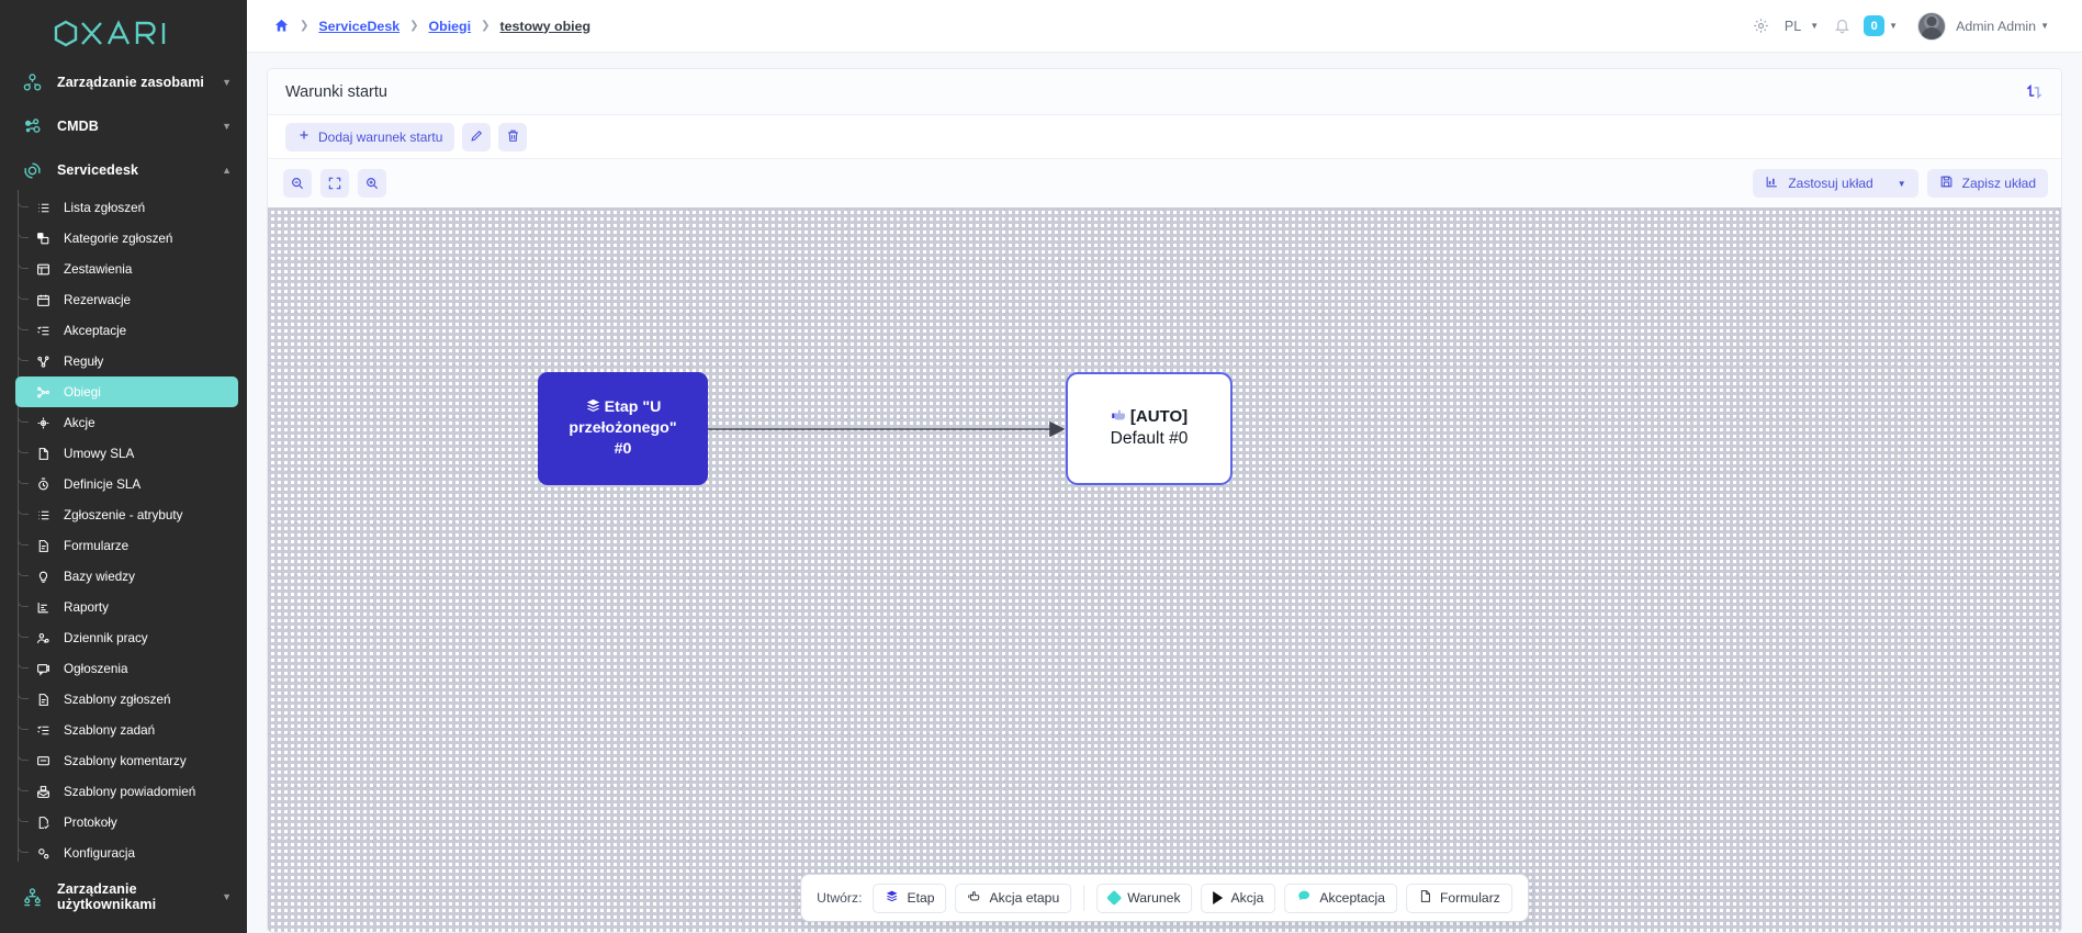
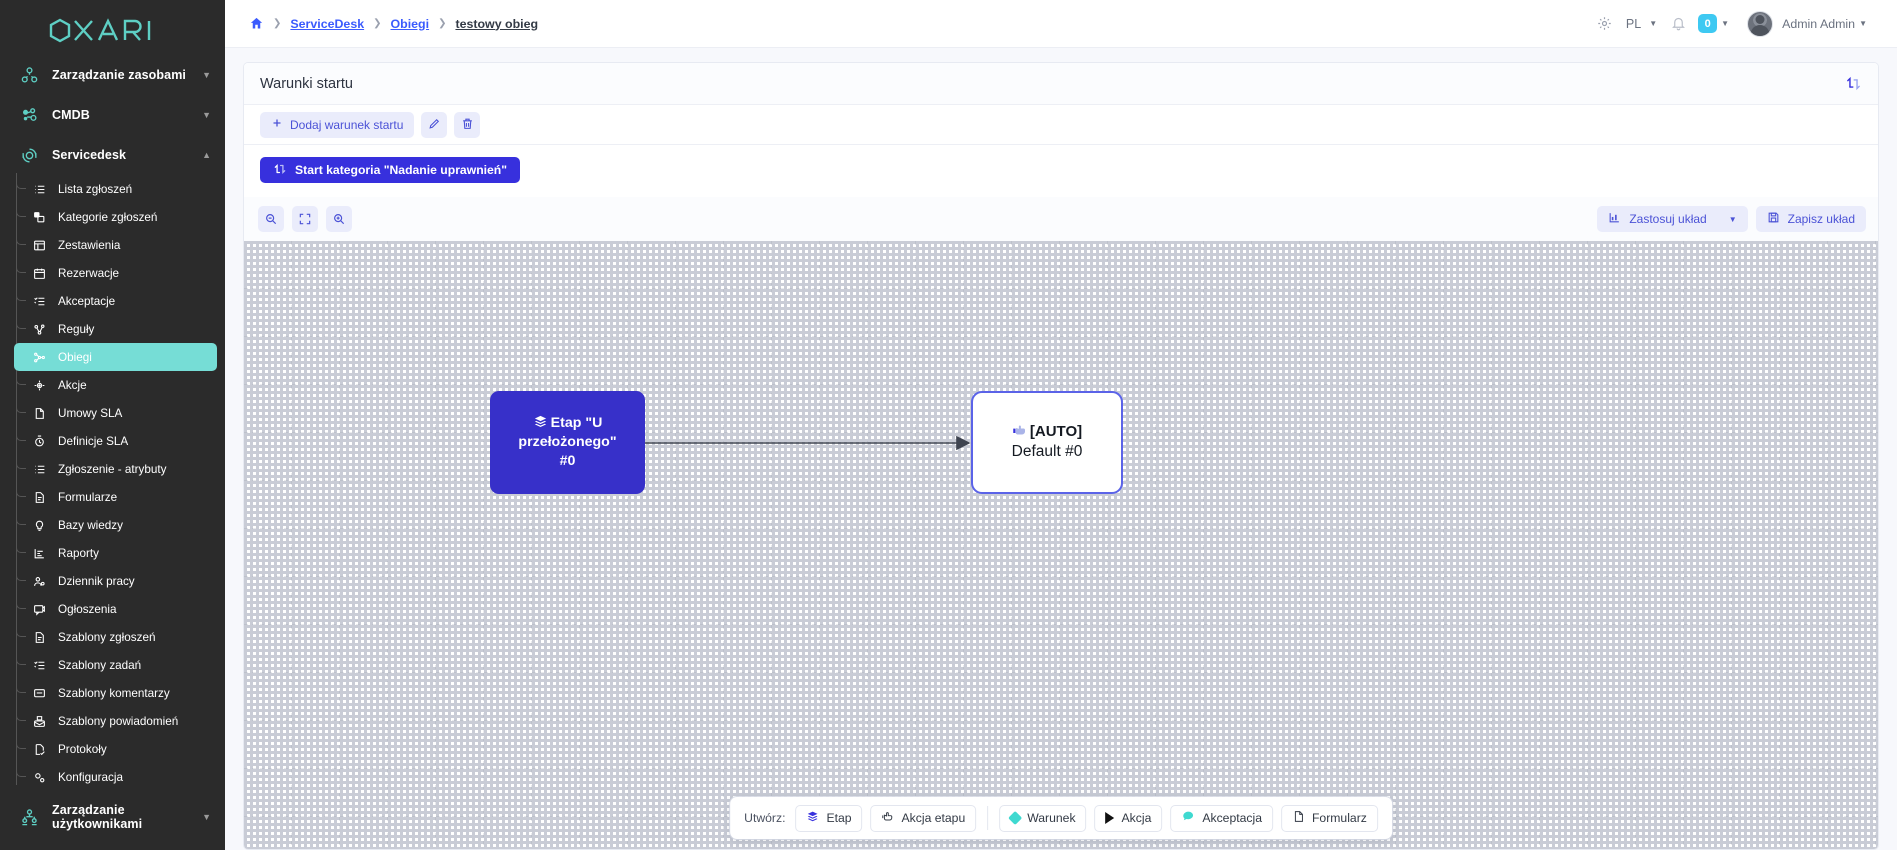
  Zarządzanie zasobami
  ▼
  CMDB
  ▼
  Servicedesk
  ▲
  Lista zgłoszeń
  Kategorie zgłoszeń
  Zestawienia
  Rezerwacje
  Akceptacje
  Reguły
  Obiegi
  Akcje
  Umowy SLA
  Definicje SLA
  Zgłoszenie - atrybuty
  Formularze
  Bazy wiedzy
  Raporty
  Dziennik pracy
  Ogłoszenia
  Szablony zgłoszeń
  Szablony zadań
  Szablony komentarzy
  Szablony powiadomień
  Protokoły
  Konfiguracja
  Zarządzanie użytkownikami
  ▼
  ❯
  ServiceDesk
  ❯
  Obiegi
  ❯
  testowy obieg
  PL
  ▼
  0
  ▼
  Admin Admin
  ▼
  Warunki startu
  Dodaj warunek startu
+ Start kategoria "Nadanie uprawnień"
  Zastosuj układ
  ▼
  Zapisz układ
  Etap "U
  przełożonego"
  #0
  [AUTO]
  Default #0
  Utwórz:
  Etap
  Akcja etapu
  Warunek
  Akcja
  Akceptacja
  Formularz
